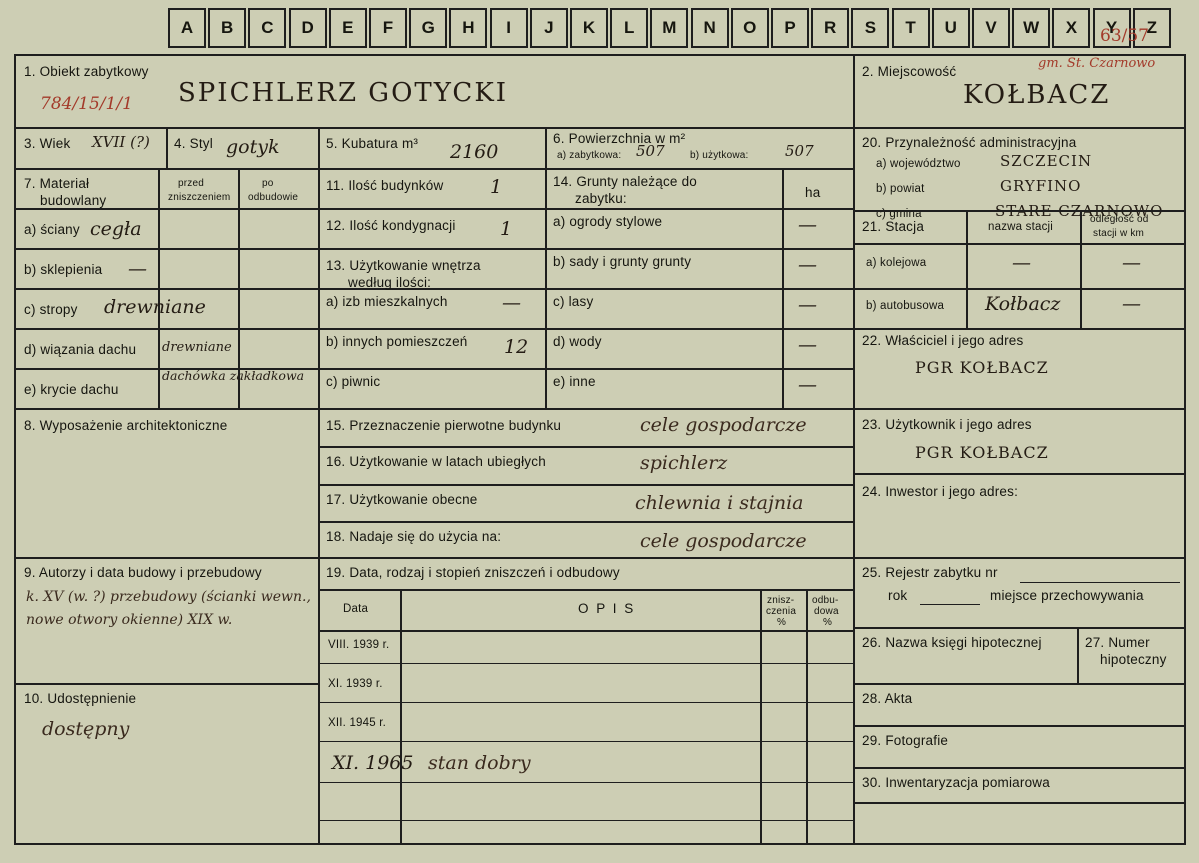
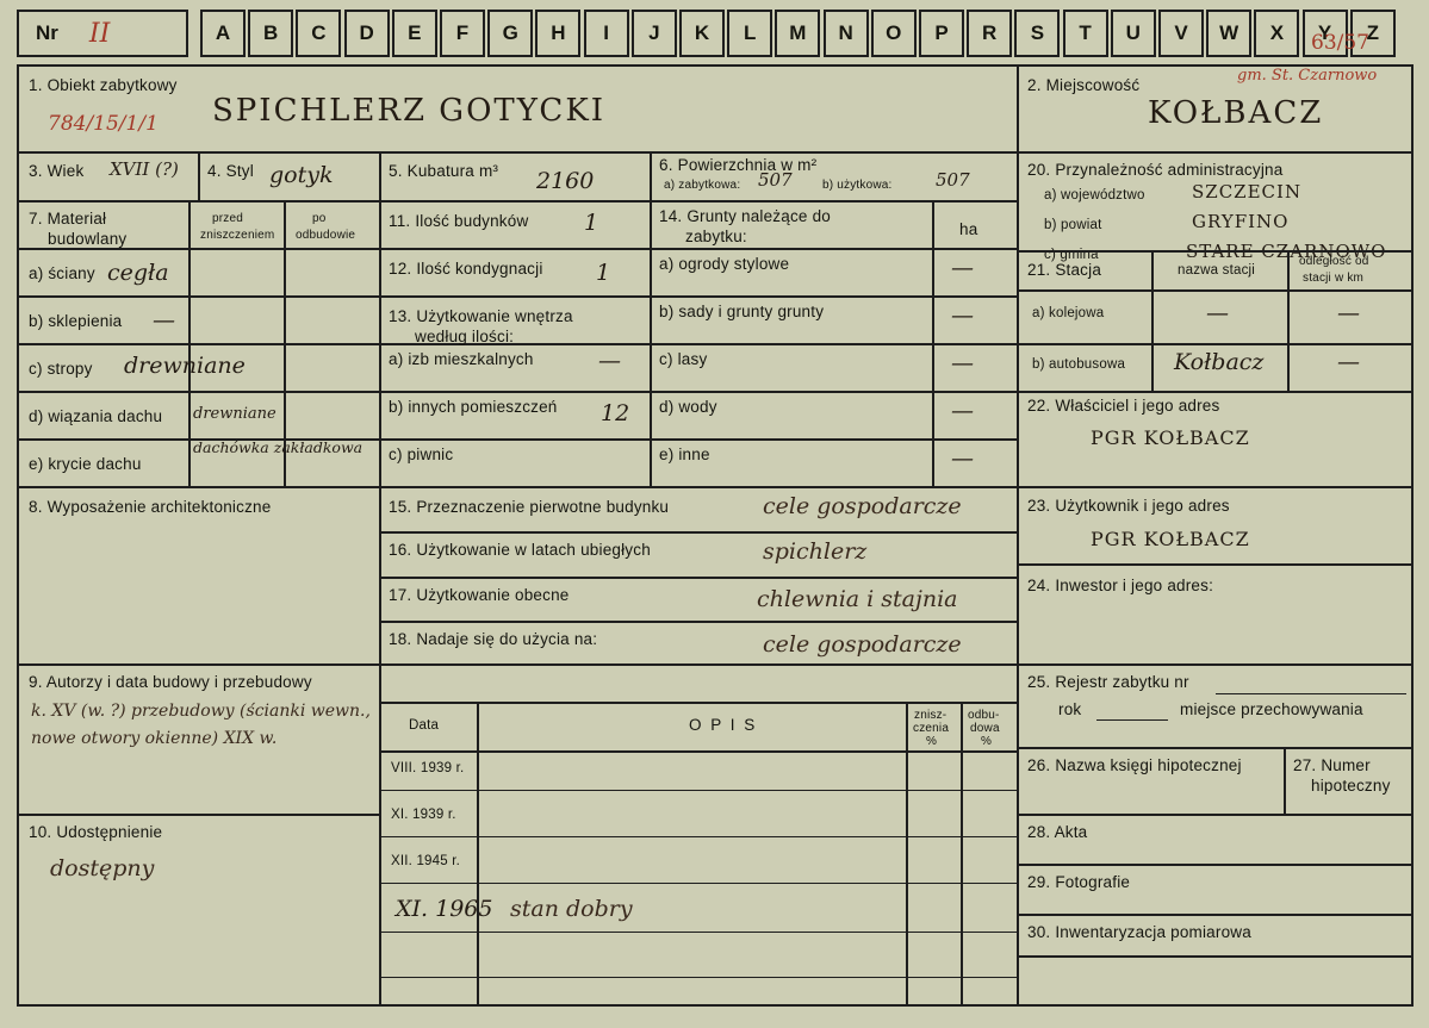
+ Nr
+ II
  A
  B
  C
  D
  E
  F
  G
  H
  I
  J
  K
  L
  M
  N
  O
  P
  R
  S
  T
  U
  V
  W
  X
  Y
  Z
  63/57
  1. Obiekt zabytkowy
  SPICHLERZ GOTYCKI
  784/15/1/1
  2. Miejscowość
  gm. St. Czarnowo
  KOŁBACZ
  3. Wiek
  XVII (?)
  4. Styl
  gotyk
  5. Kubatura m³
  2160
  6. Powierzchnia w m²
  a) zabytkowa:
  507
  b) użytkowa:
  507
  20. Przynależność administracyjna
  a) województwo
  SZCZECIN
  b) powiat
  GRYFINO
  c) gmina
  7. Materiał
  budowlany
  przed
  zniszczeniem
  po
  odbudowie
  a) ściany
  cegła
  b) sklepienia
  —
  c) stropy
  drewniane
  d) wiązania dachu
  drewniane
  e) krycie dachu
  dachówka zakładkowa
  11. Ilość budynków
  1
  12. Ilość kondygnacji
  1
  13. Użytkowanie wnętrza
  według ilości:
  a) izb mieszkalnych
  —
  b) innych pomieszczeń
  12
  c) piwnic
  14. Grunty należące do
  zabytku:
  ha
  a) ogrody stylowe
  —
  b) sady i grunty grunty
  —
  c) lasy
  —
  d) wody
  —
  e) inne
  —
  21. Stacja
  nazwa stacji
  odległość od
  stacji w km
  a) kolejowa
  —
  —
  b) autobusowa
  Kołbacz
  —
  22. Właściciel i jego adres
  PGR KOŁBACZ
  8. Wyposażenie architektoniczne
  15. Przeznaczenie pierwotne budynku
  cele gospodarcze
  16. Użytkowanie w latach ubiegłych
  spichlerz
  17. Użytkowanie obecne
  chlewnia i stajnia
  18. Nadaje się do użycia na:
  cele gospodarcze
  23. Użytkownik i jego adres
  PGR KOŁBACZ
  24. Inwestor i jego adres:
  9. Autorzy i data budowy i przebudowy
  k. XV (w. ?) przebudowy (ścianki wewn., nowe otwory okienne) XIX w.
  10. Udostępnienie
  dostępny
- 19. Data, rodzaj i stopień zniszczeń i odbudowy
  Data
  O P I S
  znisz-
  czenia
  %
  odbu-
  dowa
  %
  VIII. 1939 r.
  XI. 1939 r.
  XII. 1945 r.
  XI. 1965
  stan dobry
  25. Rejestr zabytku nr
  rok
  miejsce przechowywania
  26. Nazwa księgi hipotecznej
  27. Numer
  hipoteczny
  28. Akta
  29. Fotografie
  30. Inwentaryzacja pomiarowa
